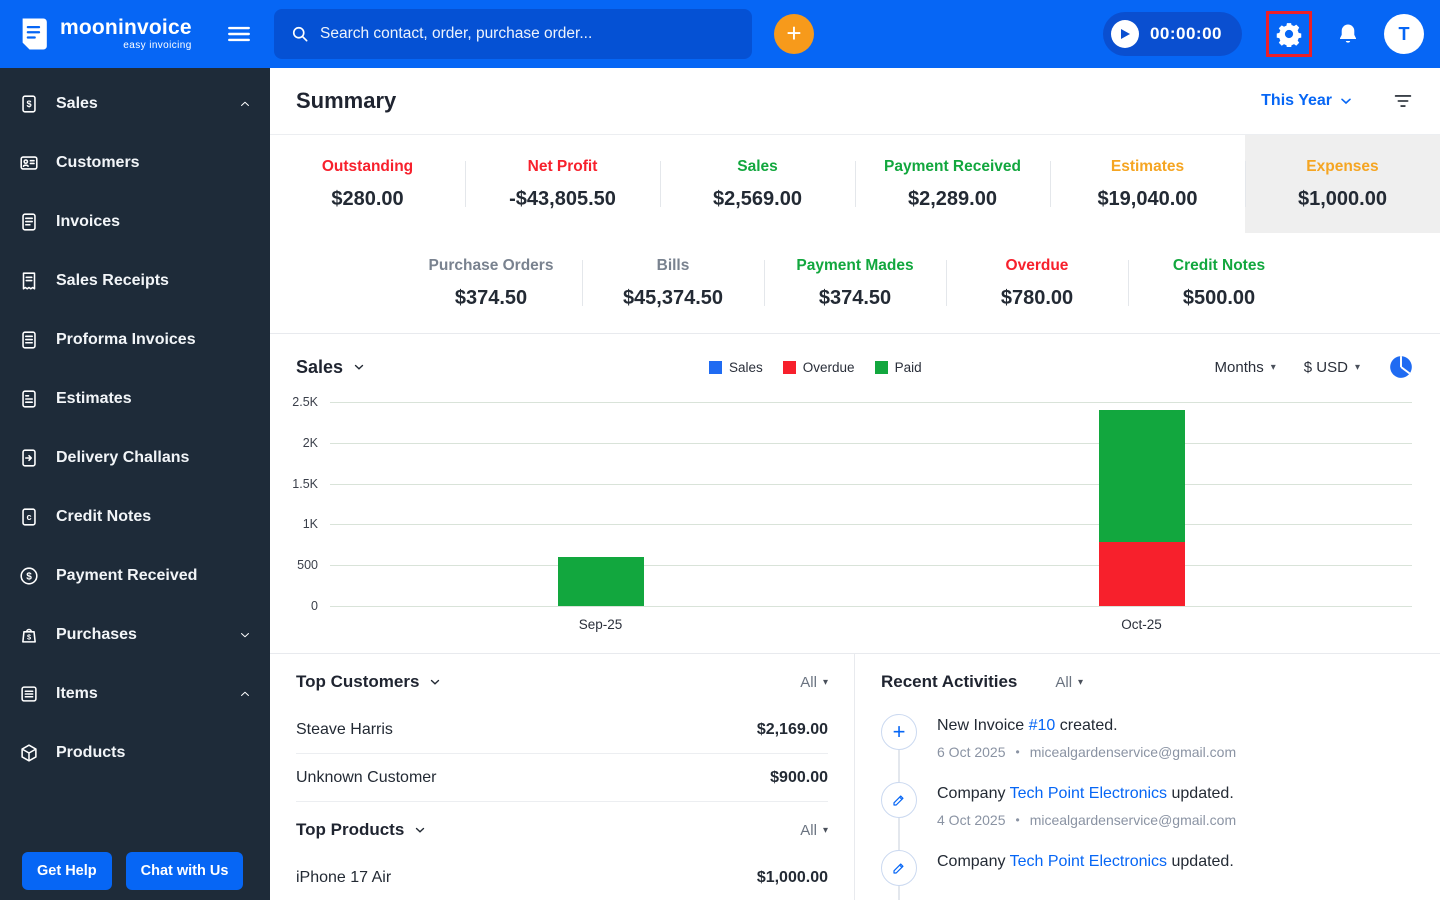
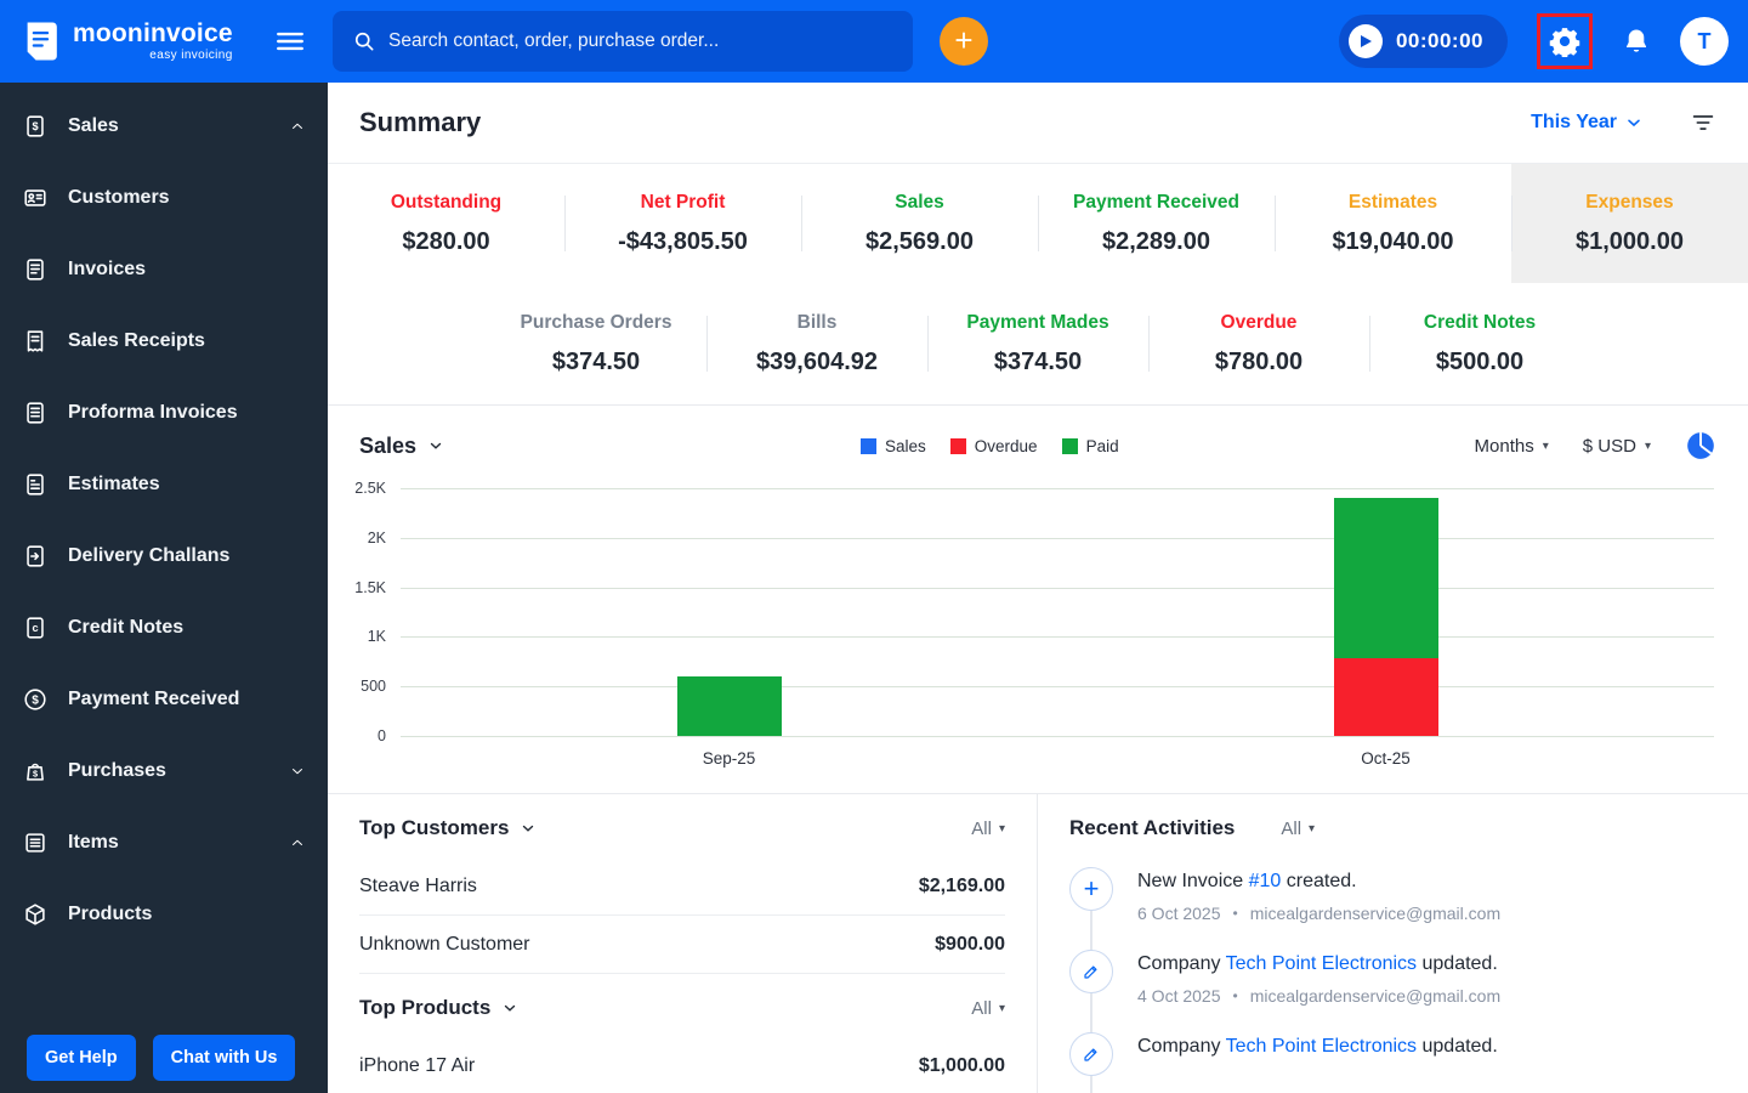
  mooninvoice
  easy invoicing
  Search contact, order, purchase order...
  +
  00:00:00
  T
  $
  Sales
  Customers
  Invoices
  Sales Receipts
  Proforma Invoices
  Estimates
  Delivery Challans
  c
  Credit Notes
  $
  Payment Received
  $
  Purchases
  Items
  Products
  Get Help
  Chat with Us
  Summary
  This Year
  Outstanding
  $280.00
  Net Profit
  -$43,805.50
  Sales
  $2,569.00
  Payment Received
  $2,289.00
  Estimates
  $19,040.00
  Expenses
  $1,000.00
  Purchase Orders
  $374.50
  Bills
- $45,374.50
+ $39,604.92
  Payment Mades
  $374.50
  Overdue
  $780.00
  Credit Notes
  $500.00
  Sales
  Sales
  Overdue
  Paid
  Months
  ▾
  $ USD
  ▾
  0
  500
  1K
  1.5K
  2K
  2.5K
  Sep-25
  Oct-25
  Top Customers
  All
  ▾
  Steave Harris
  $2,169.00
  Unknown Customer
  $900.00
  Top Products
  All
  ▾
  iPhone 17 Air
  $1,000.00
  Recent Activities
  All
  ▾
  +
  New Invoice #10 created.
  6 Oct 2025
  •
  micealgardenservice@gmail.com
  Company Tech Point Electronics updated.
  4 Oct 2025
  •
  micealgardenservice@gmail.com
  Company Tech Point Electronics updated.
